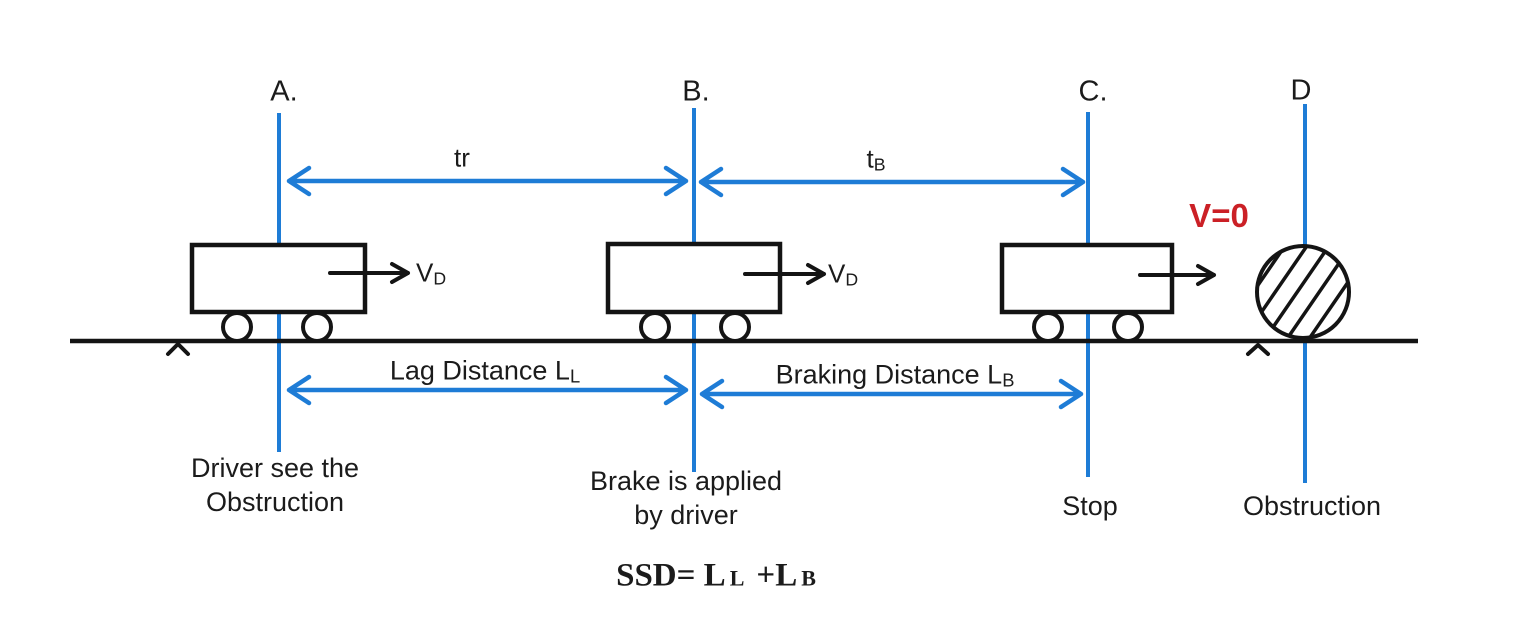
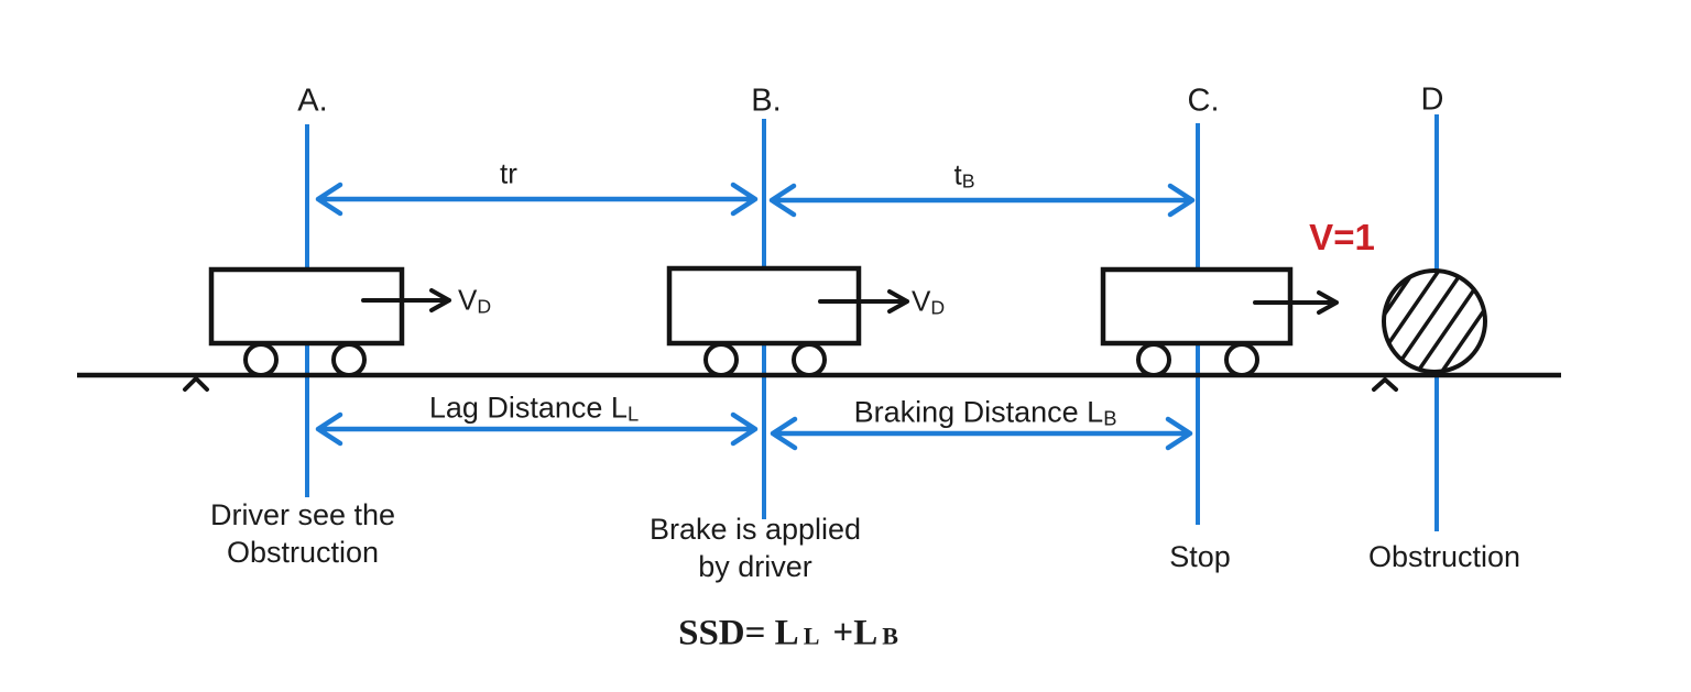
  A.
  B.
  C.
  D
  tr
  tB
  VD
  VD
- V=0
+ V=1
  Lag Distance LL
  Braking Distance LB
  Driver see the
  Obstruction
  Brake is applied
  by driver
  Stop
  Obstruction
  SSD= L L +L B
